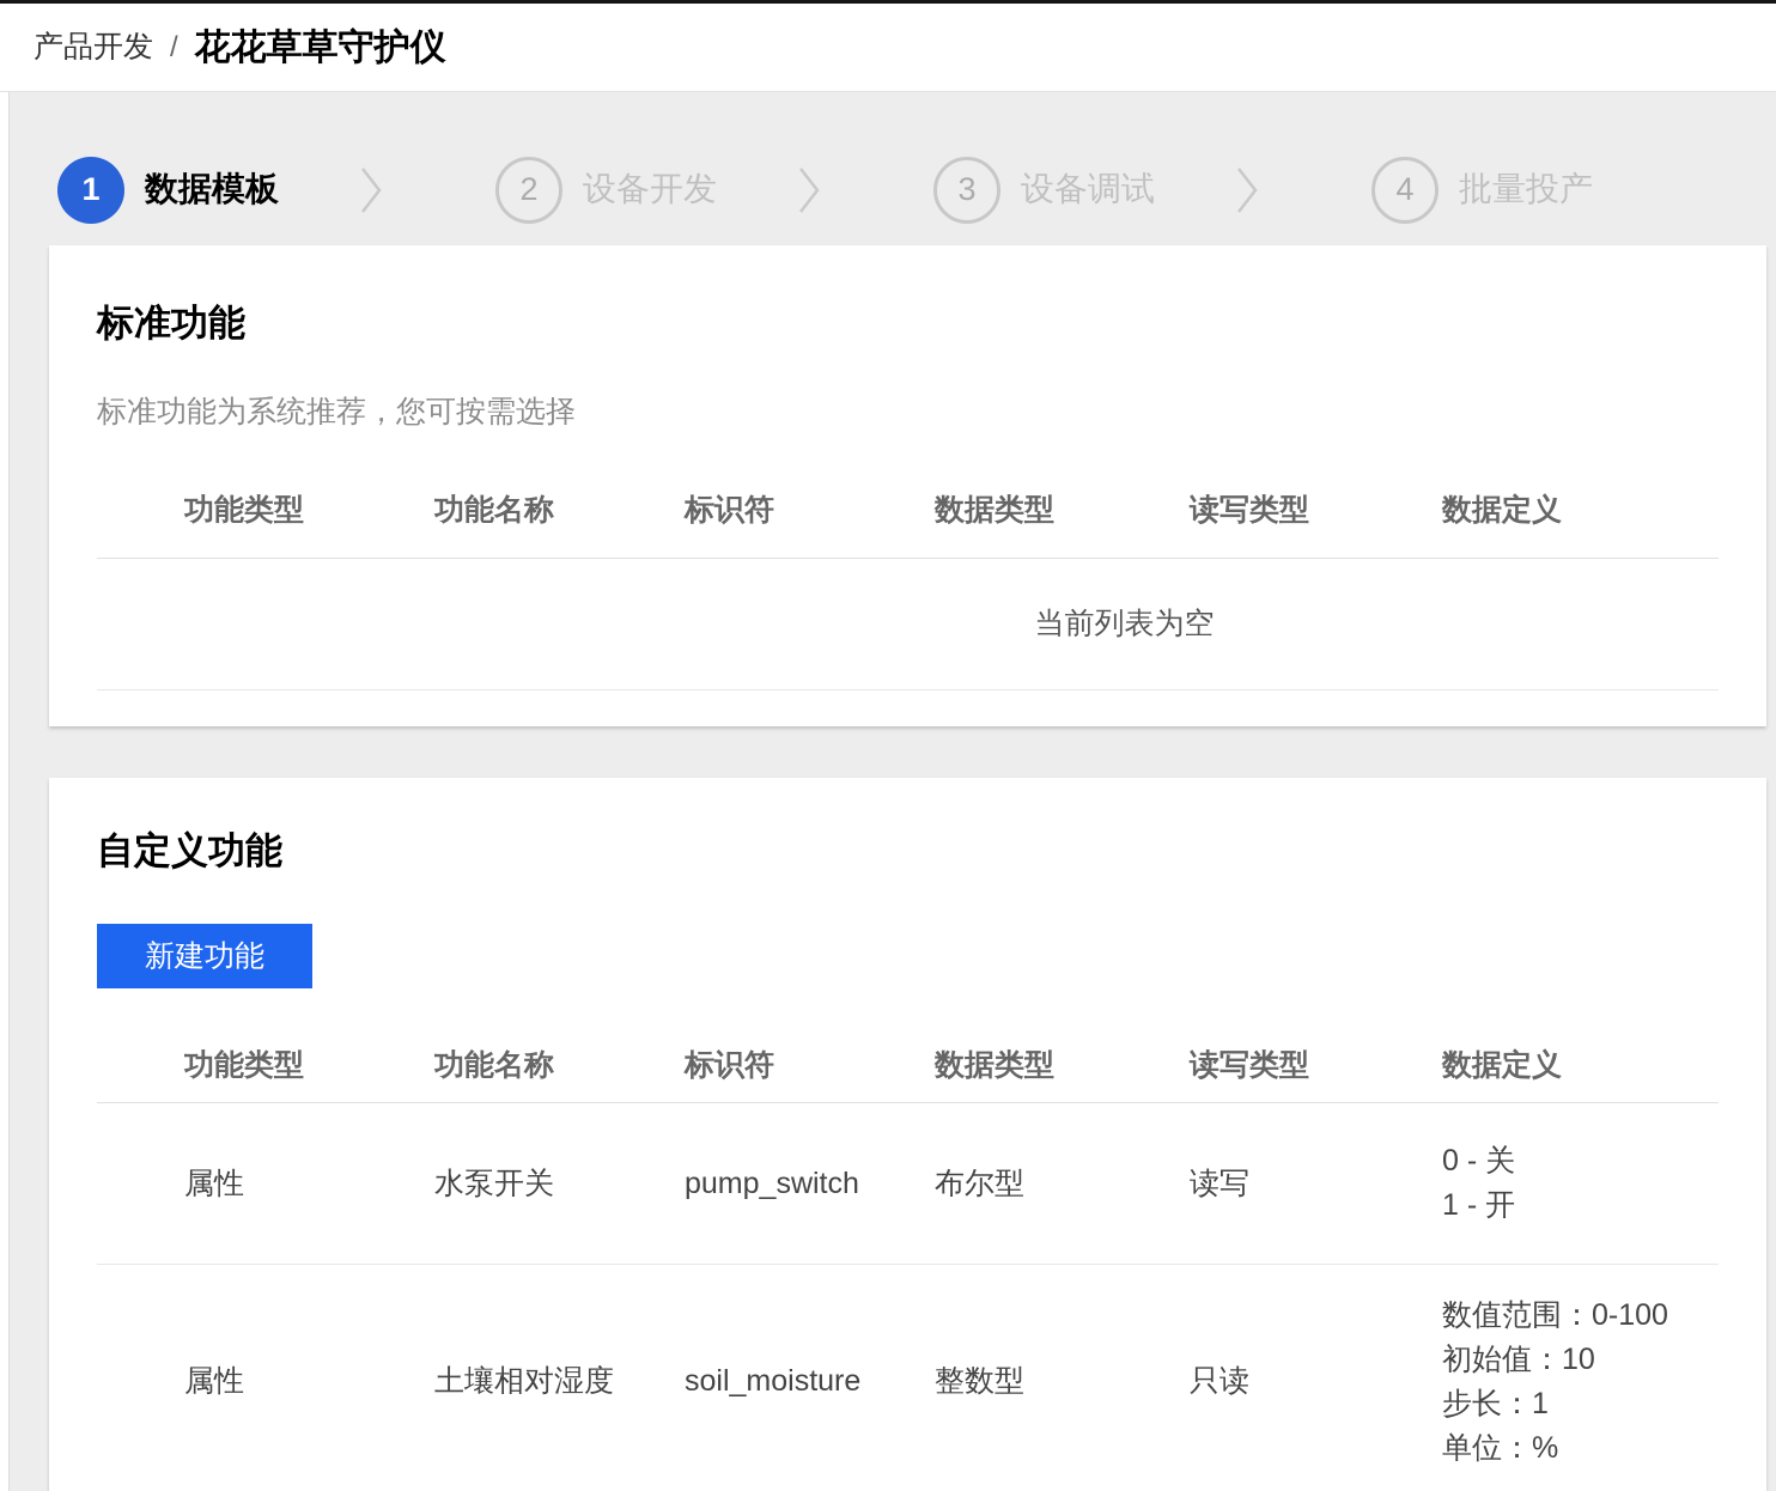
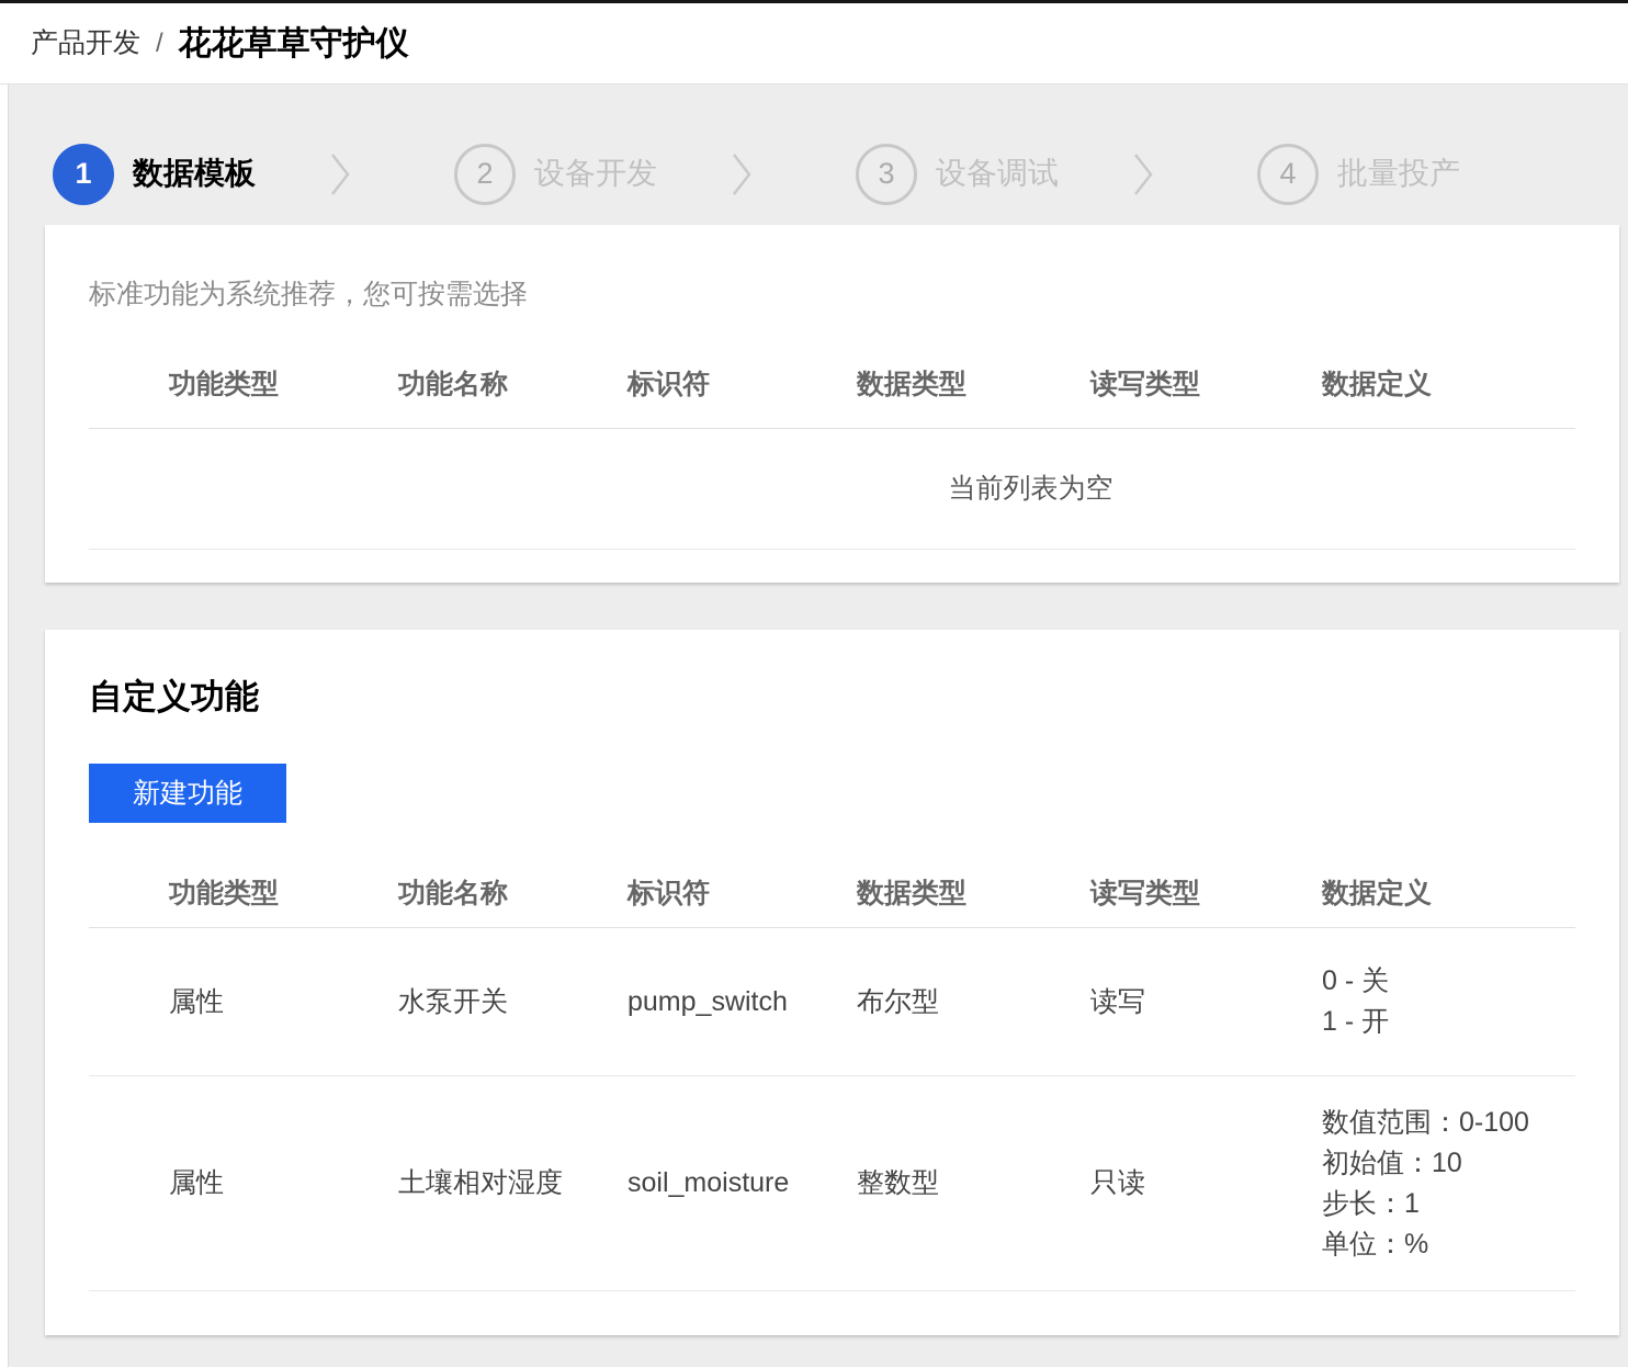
  产品开发
  /
  花花草草守护仪
  1
  数据模板
  2
  设备开发
  3
  设备调试
  4
  批量投产
- 标准功能
  标准功能为系统推荐，您可按需选择
  功能类型
  功能名称
  标识符
  数据类型
  读写类型
  数据定义
  当前列表为空
  自定义功能
  新建功能
  功能类型
  功能名称
  标识符
  数据类型
  读写类型
  数据定义
  属性
  水泵开关
  pump_switch
  布尔型
  读写
  0 - 关
  1 - 开
  属性
  土壤相对湿度
  soil_moisture
  整数型
  只读
  数值范围：0-100
  初始值：10
  步长：1
  单位：%
